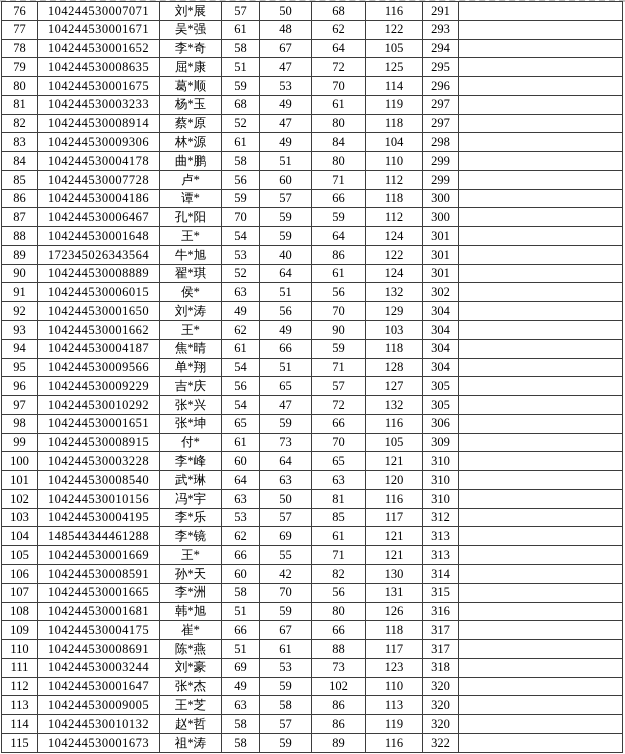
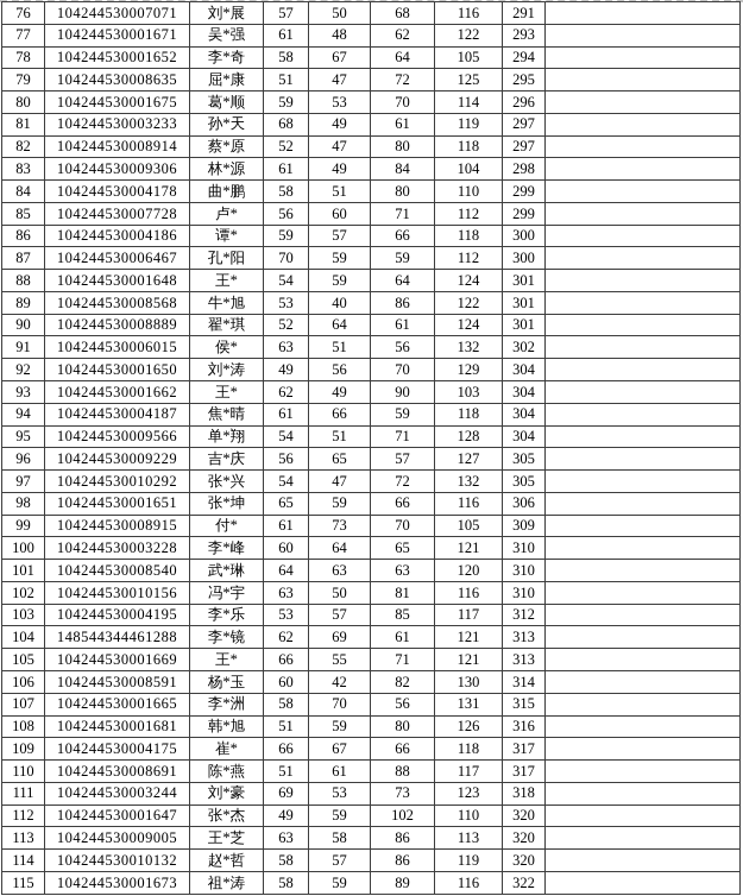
  76	104244530007071	刘*展	57	50	68	116	291
  77	104244530001671	吴*强	61	48	62	122	293
  78	104244530001652	李*奇	58	67	64	105	294
  79	104244530008635	屈*康	51	47	72	125	295
  80	104244530001675	葛*顺	59	53	70	114	296
- 81	104244530003233	杨*玉	68	49	61	119	297
+ 81	104244530003233	孙*天	68	49	61	119	297
  82	104244530008914	蔡*原	52	47	80	118	297
  83	104244530009306	林*源	61	49	84	104	298
  84	104244530004178	曲*鹏	58	51	80	110	299
  85	104244530007728	卢*	56	60	71	112	299
  86	104244530004186	谭*	59	57	66	118	300
  87	104244530006467	孔*阳	70	59	59	112	300
  88	104244530001648	王*	54	59	64	124	301
- 89	172345026343564	牛*旭	53	40	86	122	301
+ 89	104244530008568	牛*旭	53	40	86	122	301
  90	104244530008889	翟*琪	52	64	61	124	301
  91	104244530006015	侯*	63	51	56	132	302
  92	104244530001650	刘*涛	49	56	70	129	304
  93	104244530001662	王*	62	49	90	103	304
  94	104244530004187	焦*晴	61	66	59	118	304
  95	104244530009566	单*翔	54	51	71	128	304
  96	104244530009229	吉*庆	56	65	57	127	305
  97	104244530010292	张*兴	54	47	72	132	305
  98	104244530001651	张*坤	65	59	66	116	306
  99	104244530008915	付*	61	73	70	105	309
  100	104244530003228	李*峰	60	64	65	121	310
  101	104244530008540	武*琳	64	63	63	120	310
  102	104244530010156	冯*宇	63	50	81	116	310
  103	104244530004195	李*乐	53	57	85	117	312
  104	148544344461288	李*镜	62	69	61	121	313
  105	104244530001669	王*	66	55	71	121	313
- 106	104244530008591	孙*天	60	42	82	130	314
+ 106	104244530008591	杨*玉	60	42	82	130	314
  107	104244530001665	李*洲	58	70	56	131	315
  108	104244530001681	韩*旭	51	59	80	126	316
  109	104244530004175	崔*	66	67	66	118	317
  110	104244530008691	陈*燕	51	61	88	117	317
  111	104244530003244	刘*豪	69	53	73	123	318
  112	104244530001647	张*杰	49	59	102	110	320
  113	104244530009005	王*芝	63	58	86	113	320
  114	104244530010132	赵*哲	58	57	86	119	320
  115	104244530001673	祖*涛	58	59	89	116	322
